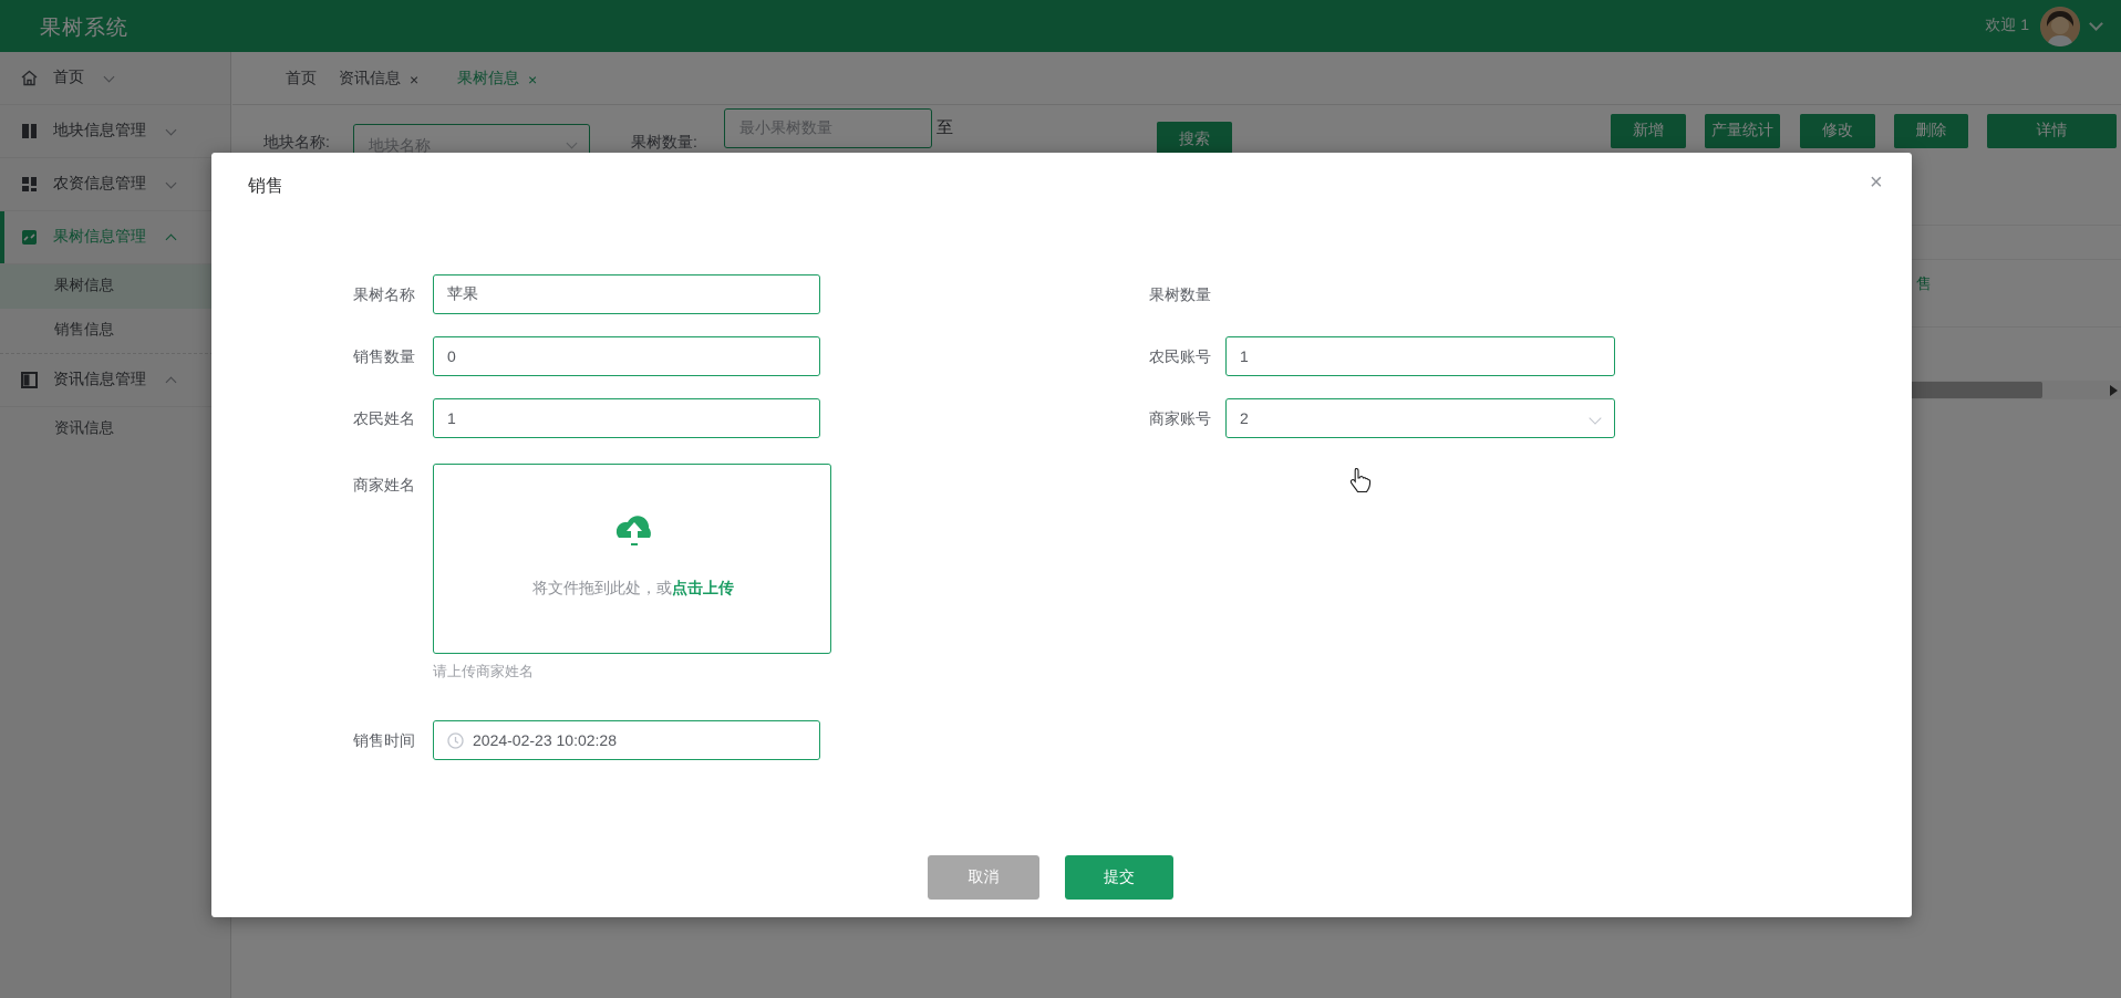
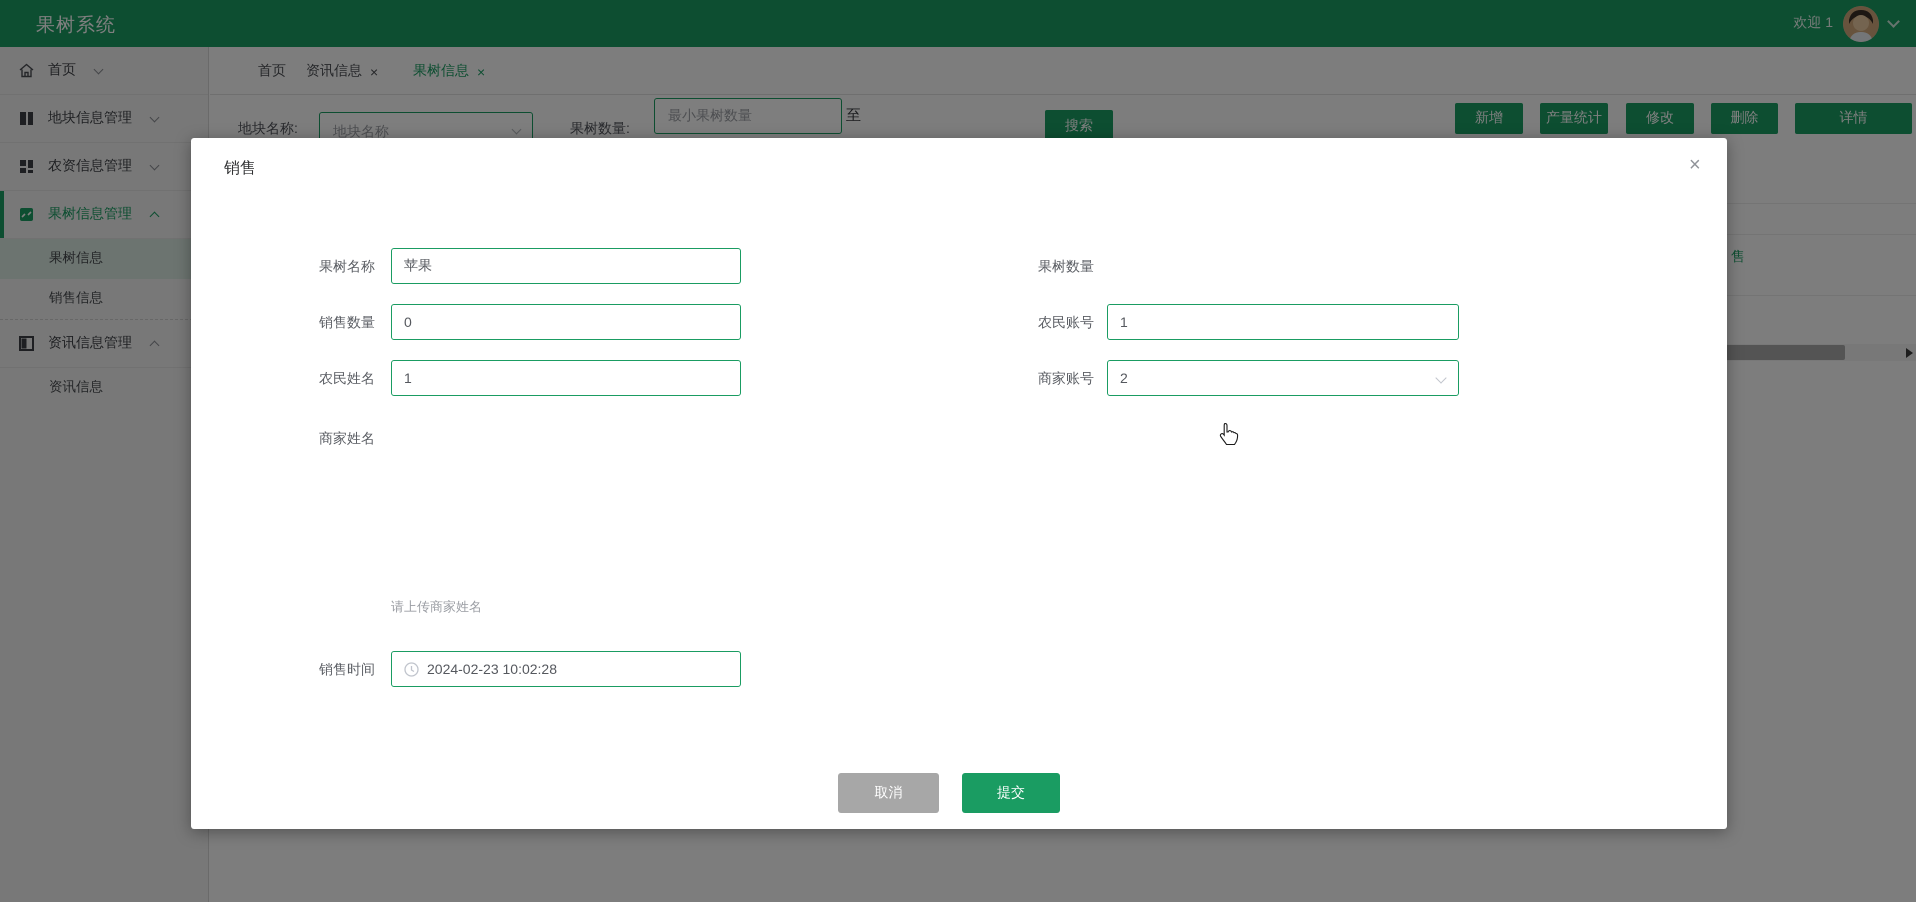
  果树系统
  欢迎 1
  首页
  地块信息管理
  农资信息管理
  果树信息管理
  果树信息
  销售信息
  资讯信息管理
  资讯信息
  首页
  资讯信息
  ×
  果树信息
  ×
  地块名称:
  地块名称
  果树数量:
  最小果树数量
  至
  搜索
  新增
  产量统计
  修改
  删除
  详情
  售
  销售
  ×
  果树名称
  苹果
  果树数量
  销售数量
  0
  农民账号
  1
  农民姓名
  1
  商家账号
  2
  商家姓名
- 将文件拖到此处，或点击上传
  请上传商家姓名
  销售时间
  2024-02-23 10:02:28
  取消
  提交
